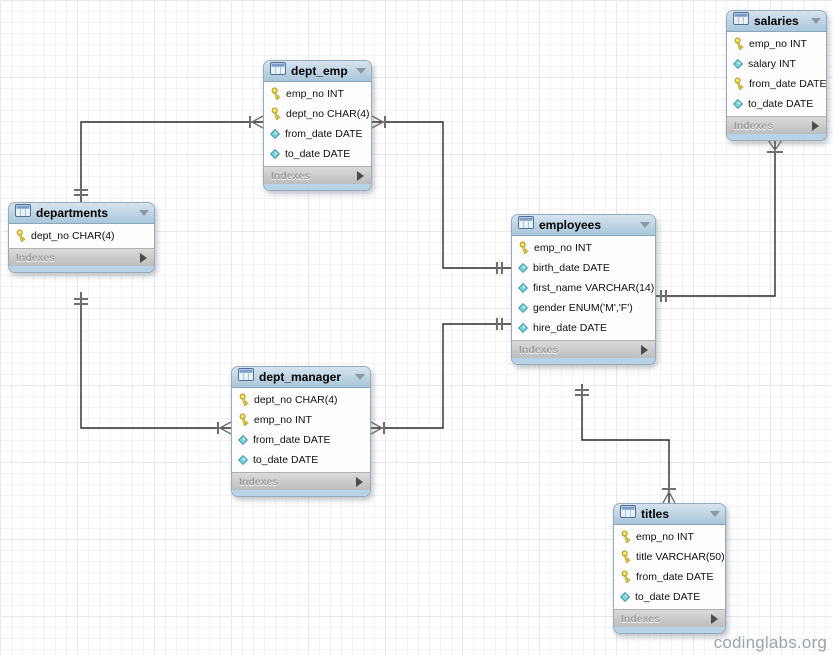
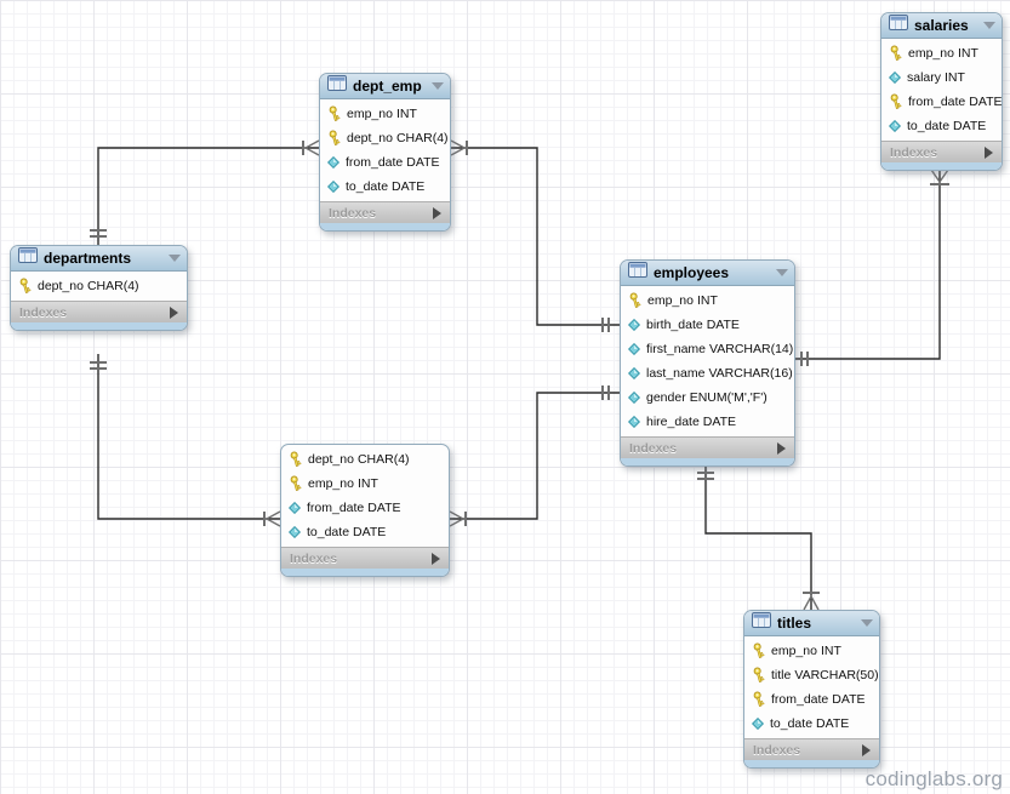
  salaries
  emp_no
  INT
  salary
  INT
  from_date
  DATE
  to_date
  DATE
  Indexes
  dept_emp
  emp_no
  INT
  dept_no
  CHAR(4)
  from_date
  DATE
  to_date
  DATE
  Indexes
  departments
  dept_no
  CHAR(4)
  Indexes
  employees
  emp_no
  INT
  birth_date
  DATE
  first_name
  VARCHAR(14)
+ last_name
+ VARCHAR(16)
  gender
  ENUM('M','F')
  hire_date
  DATE
  Indexes
- dept_manager
  dept_no
  CHAR(4)
  emp_no
  INT
  from_date
  DATE
  to_date
  DATE
  Indexes
  titles
  emp_no
  INT
  title
  VARCHAR(50)
  from_date
  DATE
  to_date
  DATE
  Indexes
  codinglabs.org
